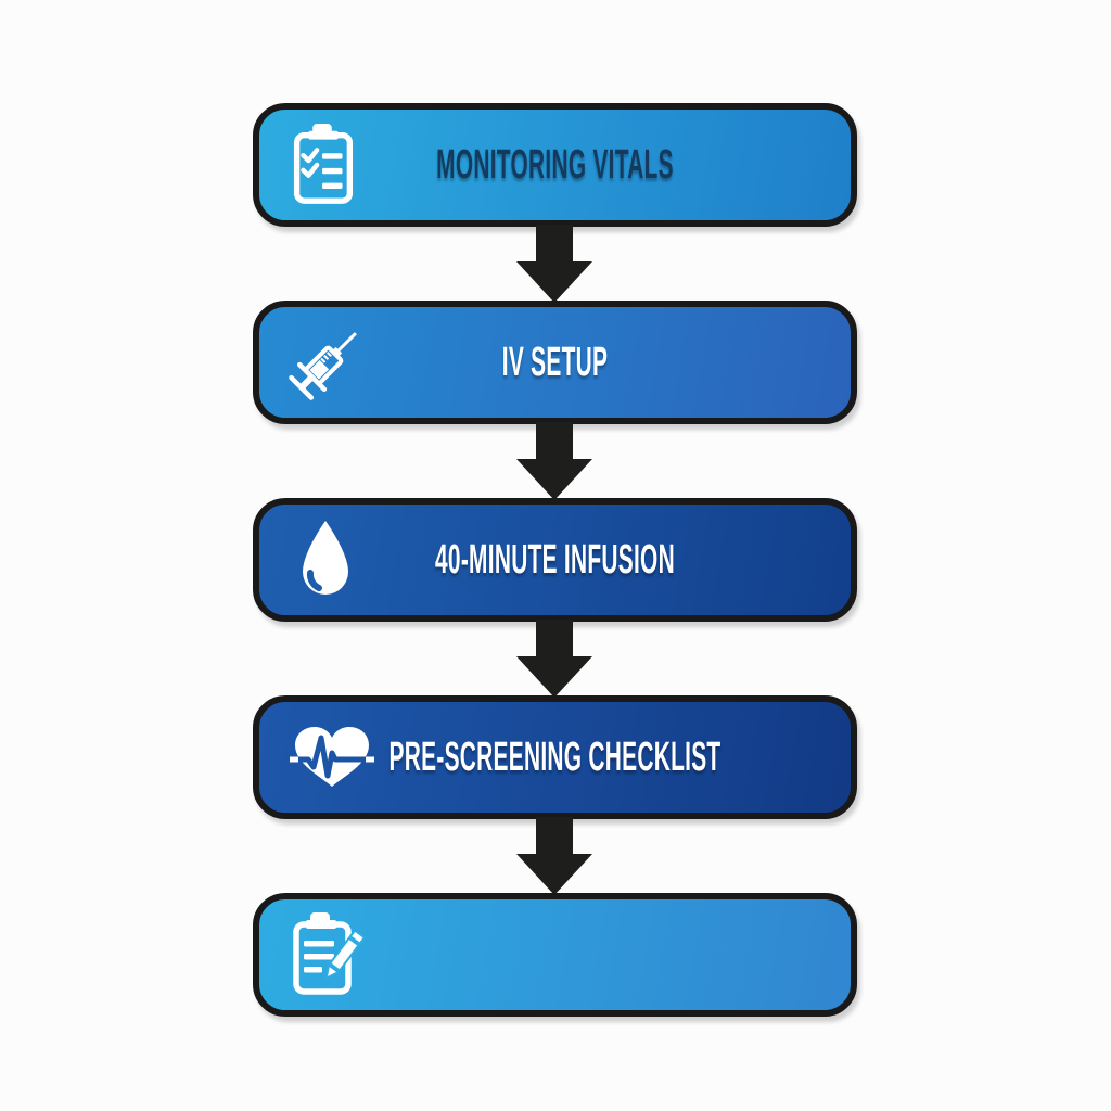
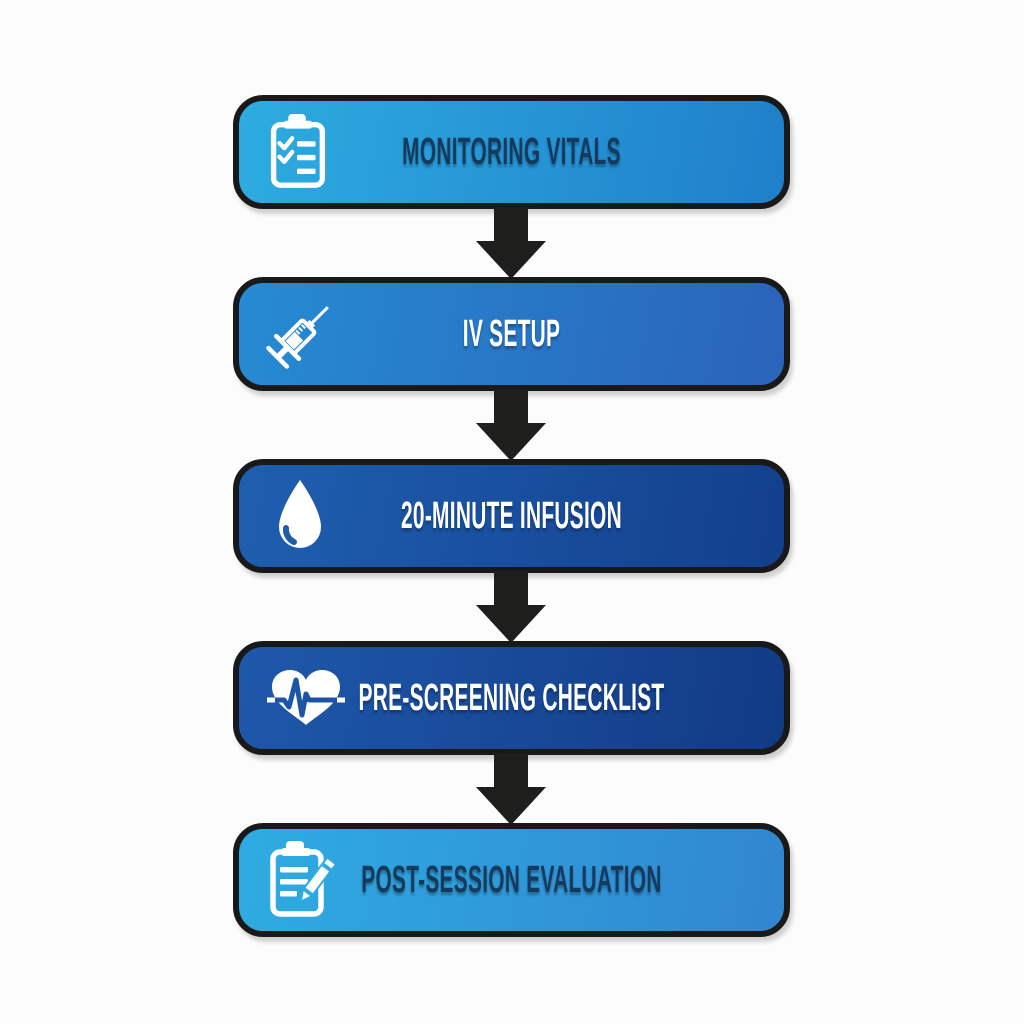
  MONITORING VITALS
  IV SETUP
- 40-MINUTE INFUSION
+ 20-MINUTE INFUSION
  PRE-SCREENING CHECKLIST
+ POST-SESSION EVALUATION
